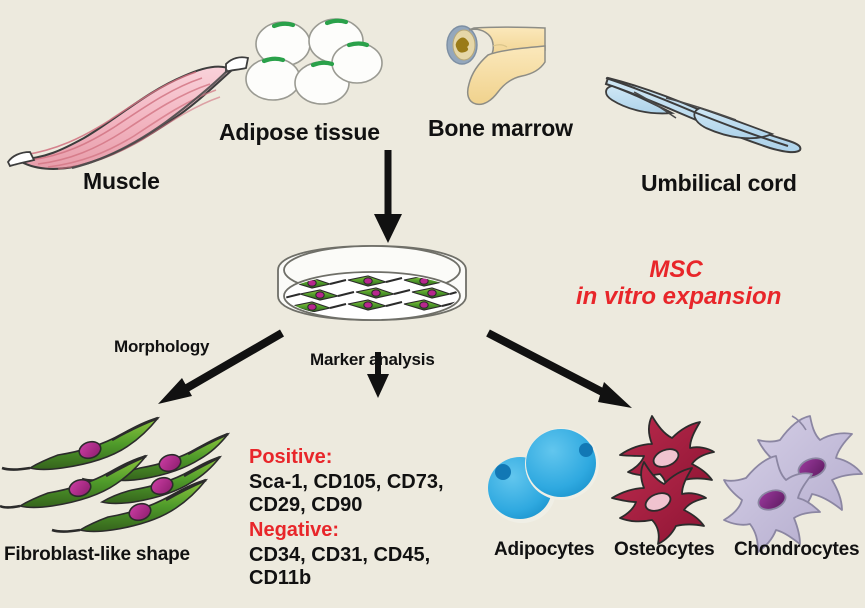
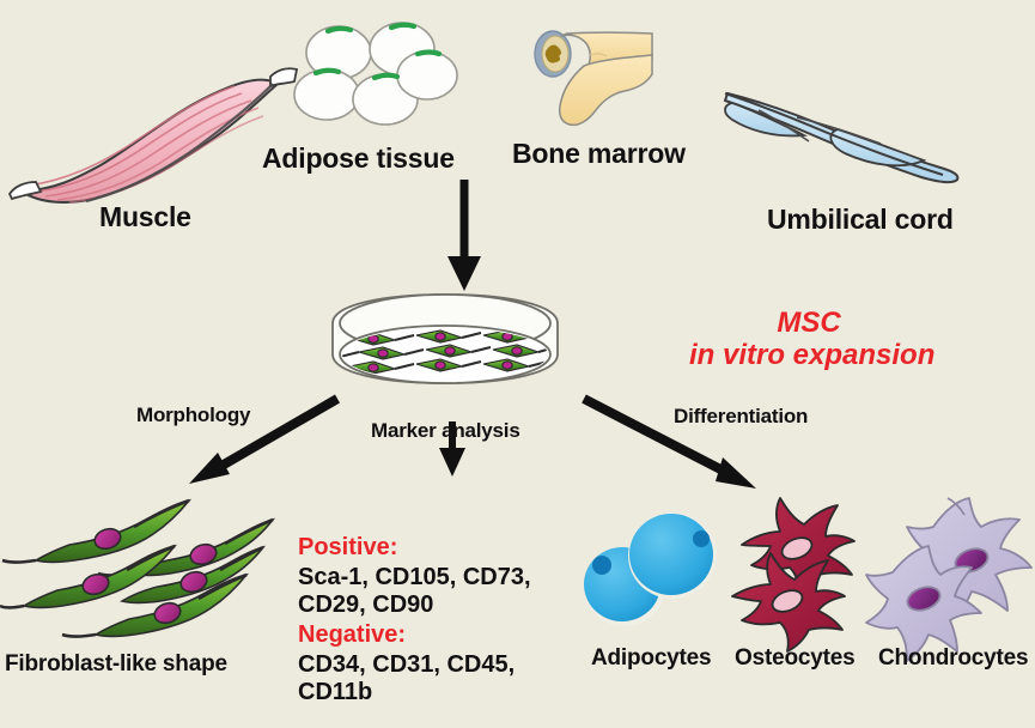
  Muscle
  Adipose tissue
  Bone marrow
  Umbilical cord
  MSC
  in vitro expansion
  Morphology
  Marker analysis
+ Differentiation
  Positive:
  Sca-1, CD105, CD73,
  CD29, CD90
  Negative:
  CD34, CD31, CD45,
  CD11b
  Fibroblast-like shape
  Adipocytes
  Osteocytes
  Chondrocytes
